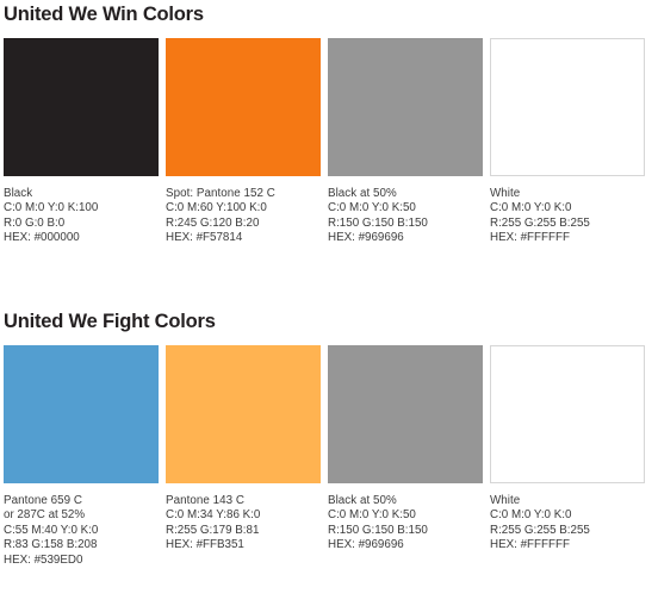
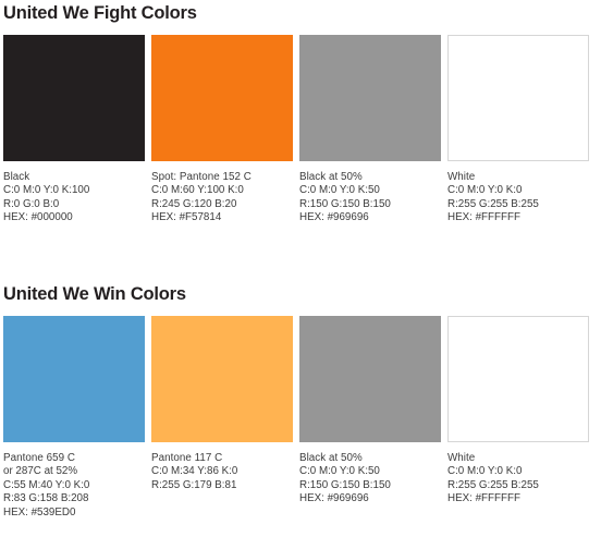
- United We Win Colors
+ United We Fight Colors
  Black
  C:0 M:0 Y:0 K:100
  R:0 G:0 B:0
  HEX: #000000
  Spot: Pantone 152 C
  C:0 M:60 Y:100 K:0
  R:245 G:120 B:20
  HEX: #F57814
  Black at 50%
  C:0 M:0 Y:0 K:50
  R:150 G:150 B:150
  HEX: #969696
  White
  C:0 M:0 Y:0 K:0
  R:255 G:255 B:255
  HEX: #FFFFFF
- United We Fight Colors
+ United We Win Colors
  Pantone 659 C
  or 287C at 52%
  C:55 M:40 Y:0 K:0
  R:83 G:158 B:208
  HEX: #539ED0
- Pantone 143 C
+ Pantone 117 C
  C:0 M:34 Y:86 K:0
  R:255 G:179 B:81
- HEX: #FFB351
  Black at 50%
  C:0 M:0 Y:0 K:50
  R:150 G:150 B:150
  HEX: #969696
  White
  C:0 M:0 Y:0 K:0
  R:255 G:255 B:255
  HEX: #FFFFFF
